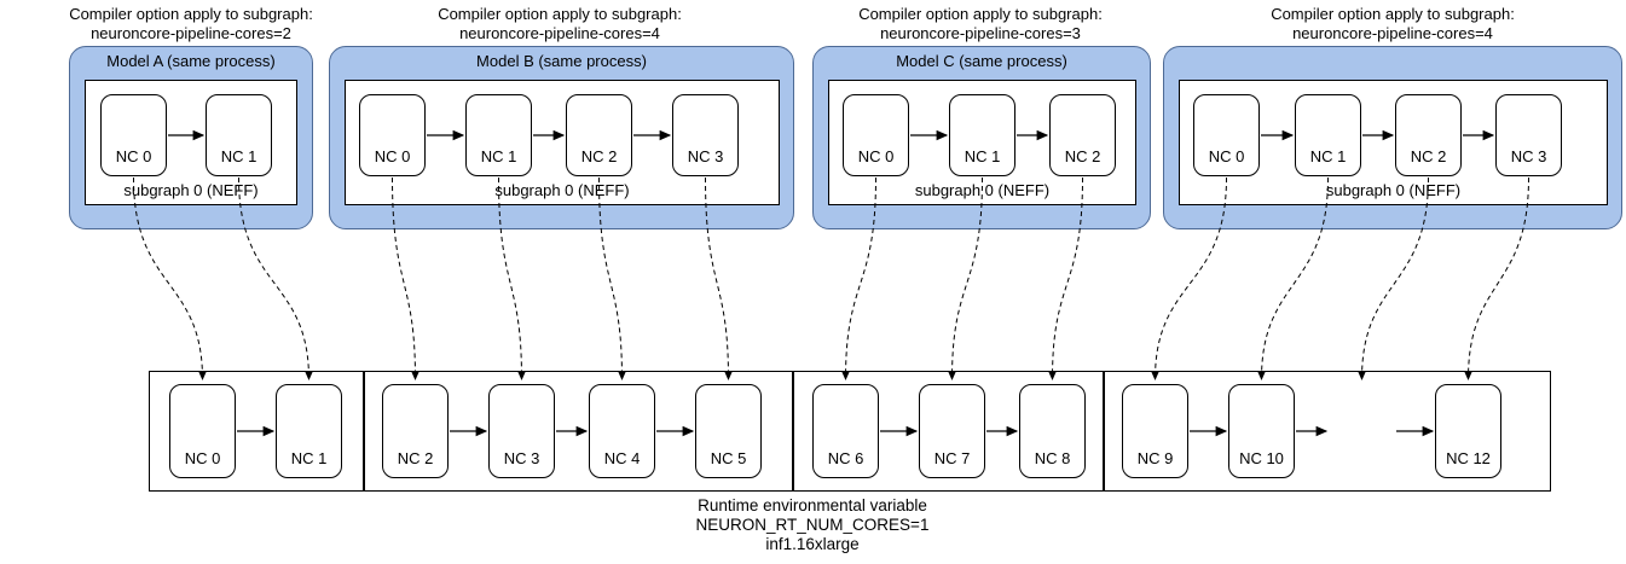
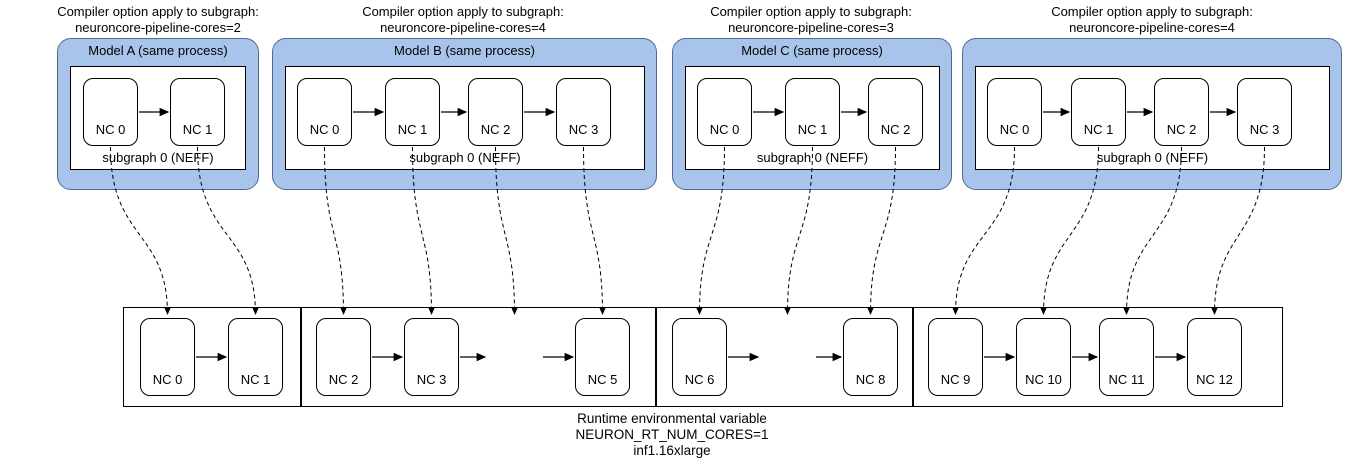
  Compiler option apply to subgraph:
  neuroncore-pipeline-cores=2
  Compiler option apply to subgraph:
  neuroncore-pipeline-cores=4
  Compiler option apply to subgraph:
  neuroncore-pipeline-cores=3
  Compiler option apply to subgraph:
  neuroncore-pipeline-cores=4
  Model A (same process)
  NC 0
  NC 1
  subgraph 0 (NEF)
  Model B (same process)
  NC 0
  NC 1
  NC 2
  NC 3
  ubgraph 0 (NFF)
  Model C (same process)
  NC 0
  NC 1
  NC 2
  subgraph 0 (NEFF)
  NC 0
  NC 1
  NC 2
  NC 3
  subgraph 0 (NEFF)
  NC 0
  NC 1
  NC 2
  NC 3
- NC 4
  NC 5
  NC 6
- NC 7
  NC 8
  NC 9
  NC 10
+ NC 11
  NC 12
  Runtime environmental variable
  NEURON_RT_NUM_CORES=1
  inf1.16xlarge
